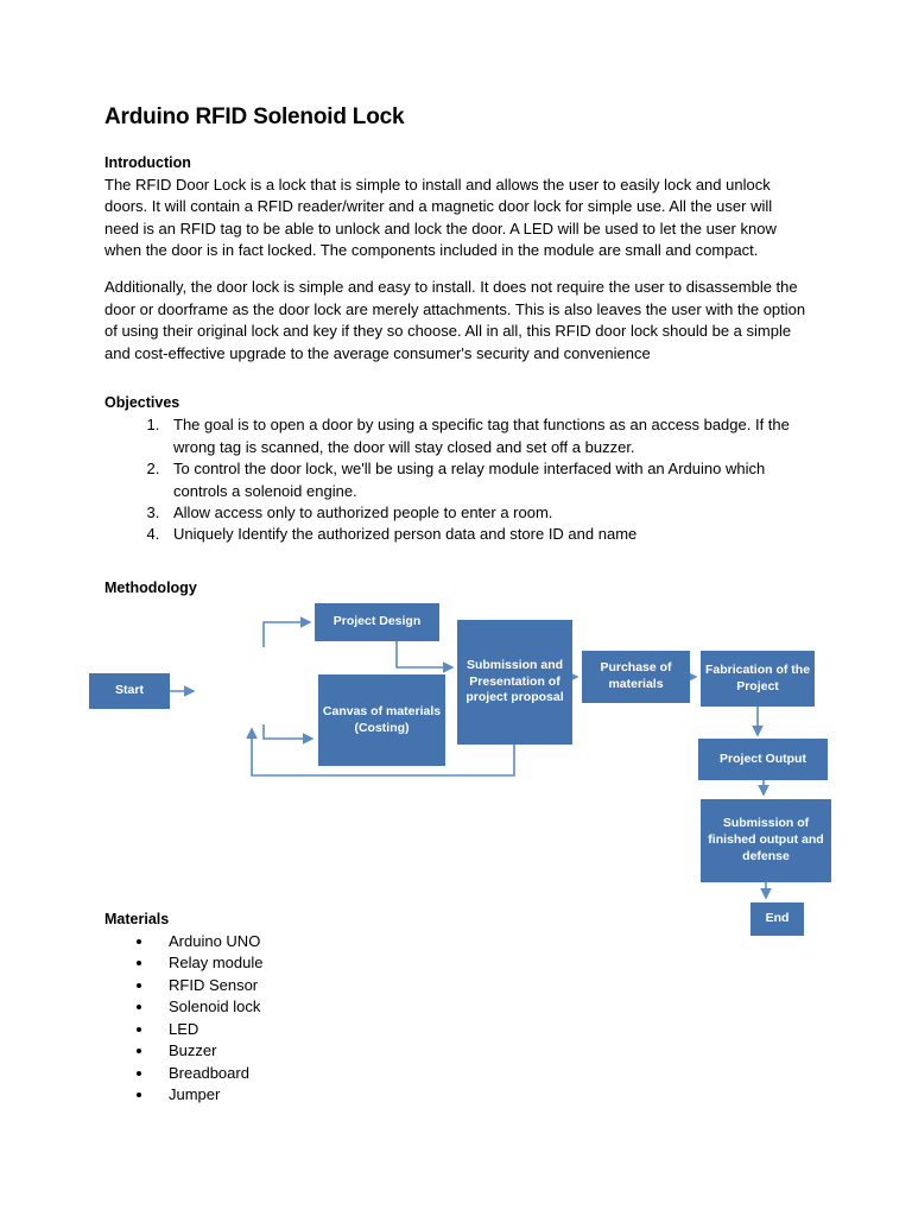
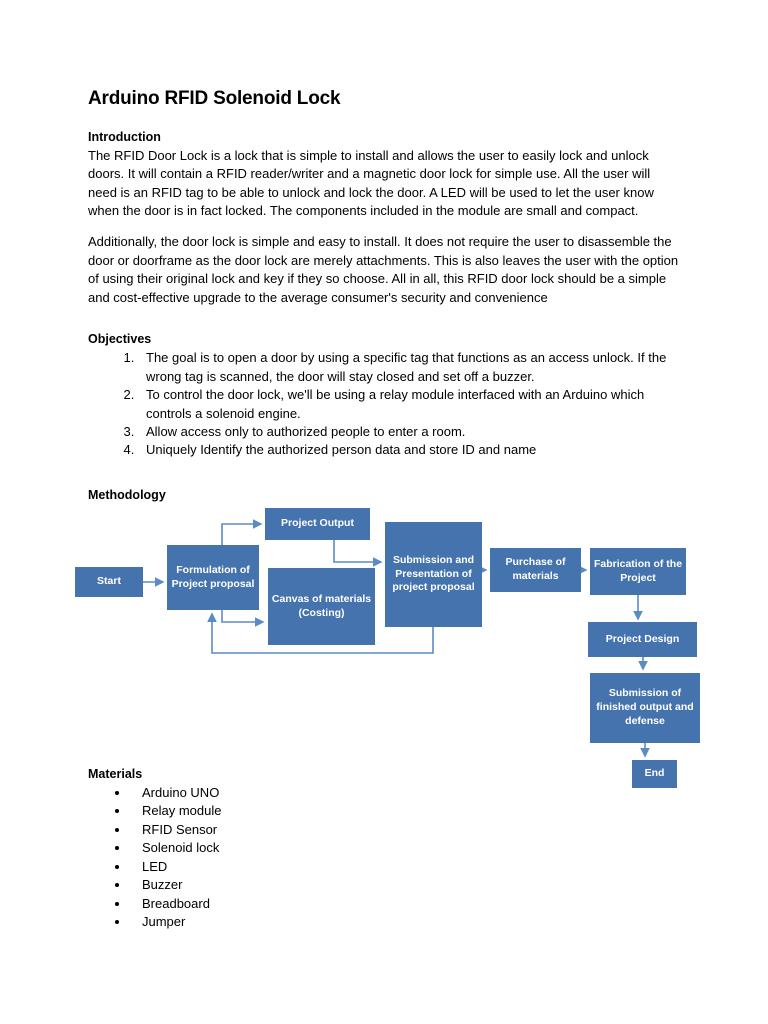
  Arduino RFID Solenoid Lock
  Introduction
  The RFID Door Lock is a lock that is simple to install and allows the user to easily lock and unlock doors. It will contain a RFID reader/writer and a magnetic door lock for simple use. All the user will need is an RFID tag to be able to unlock and lock the door. A LED will be used to let the user know when the door is in fact locked. The components included in the module are small and compact.
  Additionally, the door lock is simple and easy to install. It does not require the user to disassemble the door or doorframe as the door lock are merely attachments. This is also leaves the user with the option of using their original lock and key if they so choose. All in all, this RFID door lock should be a simple and cost-effective upgrade to the average consumer's security and convenience
  Objectives
- The goal is to open a door by using a specific tag that functions as an access badge. If the wrong tag is scanned, the door will stay closed and set off a buzzer.
+ The goal is to open a door by using a specific tag that functions as an access unlock. If the wrong tag is scanned, the door will stay closed and set off a buzzer.
  To control the door lock, we'll be using a relay module interfaced with an Arduino which controls a solenoid engine.
  Allow access only to authorized people to enter a room.
  Uniquely Identify the authorized person data and store ID and name
  Methodology
  Start
+ Formulation of Project proposal
- Project Design
+ Project Output
  Canvas of materials (Costing)
  Submission and Presentation of project proposal
  Purchase of materials
  Fabrication of the Project
- Project Output
+ Project Design
  Submission of finished output and defense
  End
  Materials
  Arduino UNO
  Relay module
  RFID Sensor
  Solenoid lock
  LED
  Buzzer
  Breadboard
  Jumper
